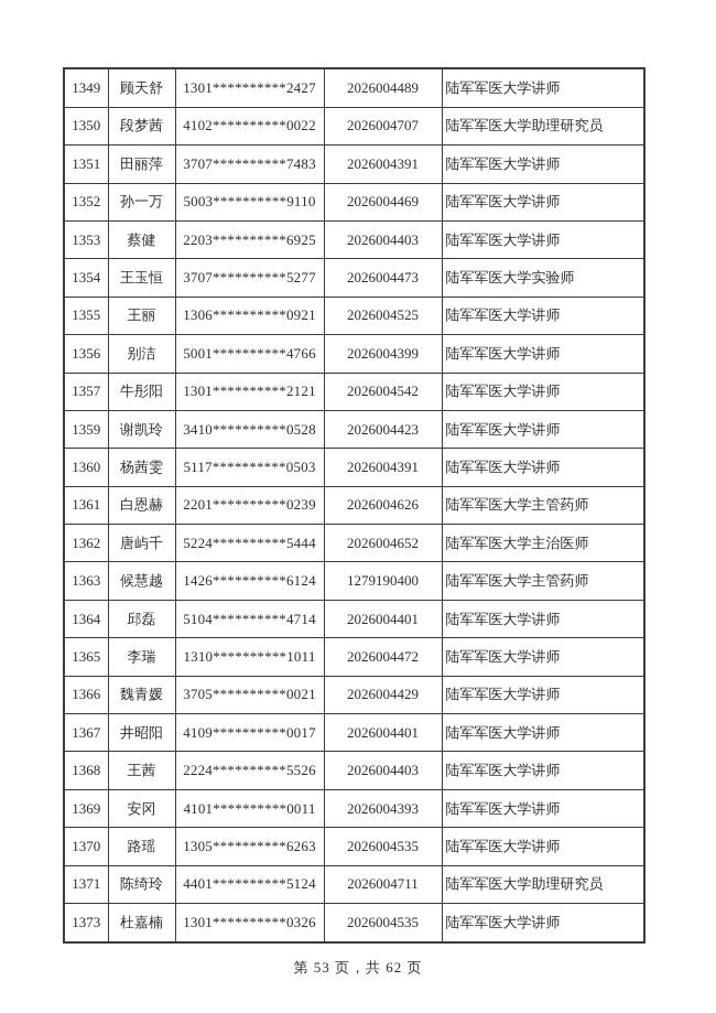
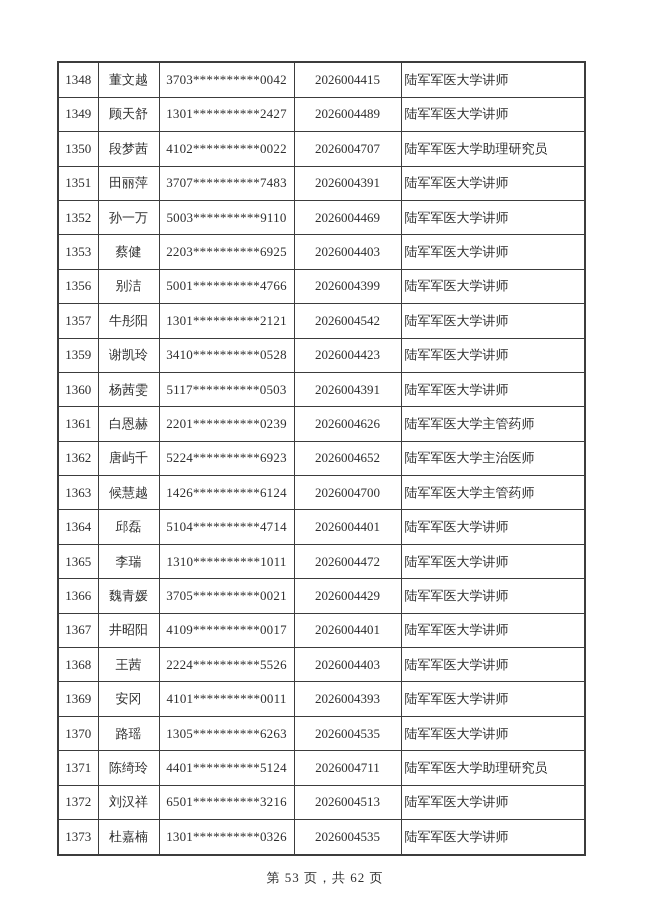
+ 1348	董文越	3703**********0042	2026004415	陆军军医大学讲师
  1349	顾天舒	1301**********2427	2026004489	陆军军医大学讲师
  1350	段梦茜	4102**********0022	2026004707	陆军军医大学助理研究员
  1351	田丽萍	3707**********7483	2026004391	陆军军医大学讲师
  1352	孙一万	5003**********9110	2026004469	陆军军医大学讲师
  1353	蔡健	2203**********6925	2026004403	陆军军医大学讲师
- 1354	王玉恒	3707**********5277	2026004473	陆军军医大学实验师
- 1355	王丽	1306**********0921	2026004525	陆军军医大学讲师
  1356	别洁	5001**********4766	2026004399	陆军军医大学讲师
  1357	牛彤阳	1301**********2121	2026004542	陆军军医大学讲师
  1359	谢凯玲	3410**********0528	2026004423	陆军军医大学讲师
  1360	杨茜雯	5117**********0503	2026004391	陆军军医大学讲师
  1361	白恩赫	2201**********0239	2026004626	陆军军医大学主管药师
- 1362	唐屿千	5224**********5444	2026004652	陆军军医大学主治医师
+ 1362	唐屿千	5224**********6923	2026004652	陆军军医大学主治医师
- 1363	候慧越	1426**********6124	1279190400	陆军军医大学主管药师
+ 1363	候慧越	1426**********6124	2026004700	陆军军医大学主管药师
  1364	邱磊	5104**********4714	2026004401	陆军军医大学讲师
  1365	李瑞	1310**********1011	2026004472	陆军军医大学讲师
  1366	魏青媛	3705**********0021	2026004429	陆军军医大学讲师
  1367	井昭阳	4109**********0017	2026004401	陆军军医大学讲师
  1368	王茜	2224**********5526	2026004403	陆军军医大学讲师
  1369	安冈	4101**********0011	2026004393	陆军军医大学讲师
  1370	路瑶	1305**********6263	2026004535	陆军军医大学讲师
  1371	陈绮玲	4401**********5124	2026004711	陆军军医大学助理研究员
+ 1372	刘汉祥	6501**********3216	2026004513	陆军军医大学讲师
  1373	杜嘉楠	1301**********0326	2026004535	陆军军医大学讲师
  第 53 页，共 62 页
